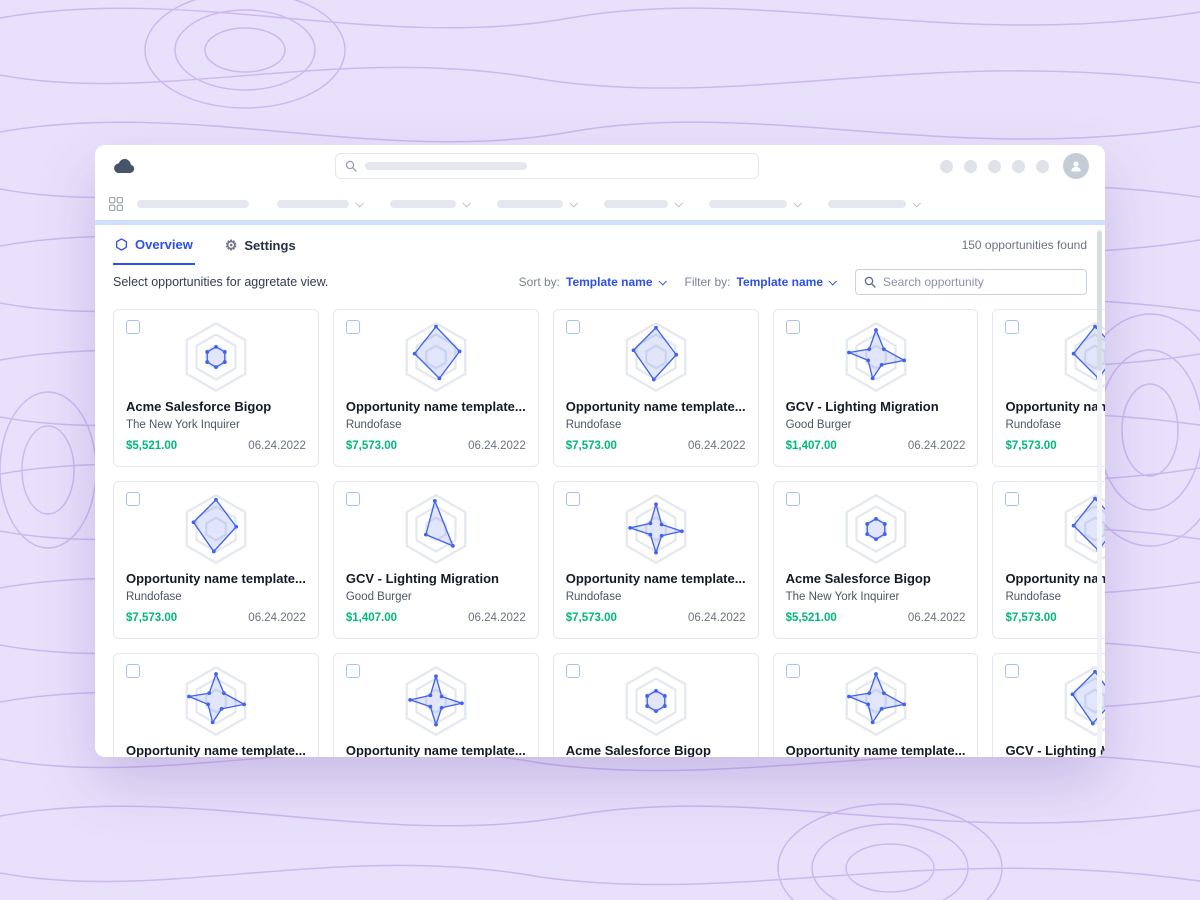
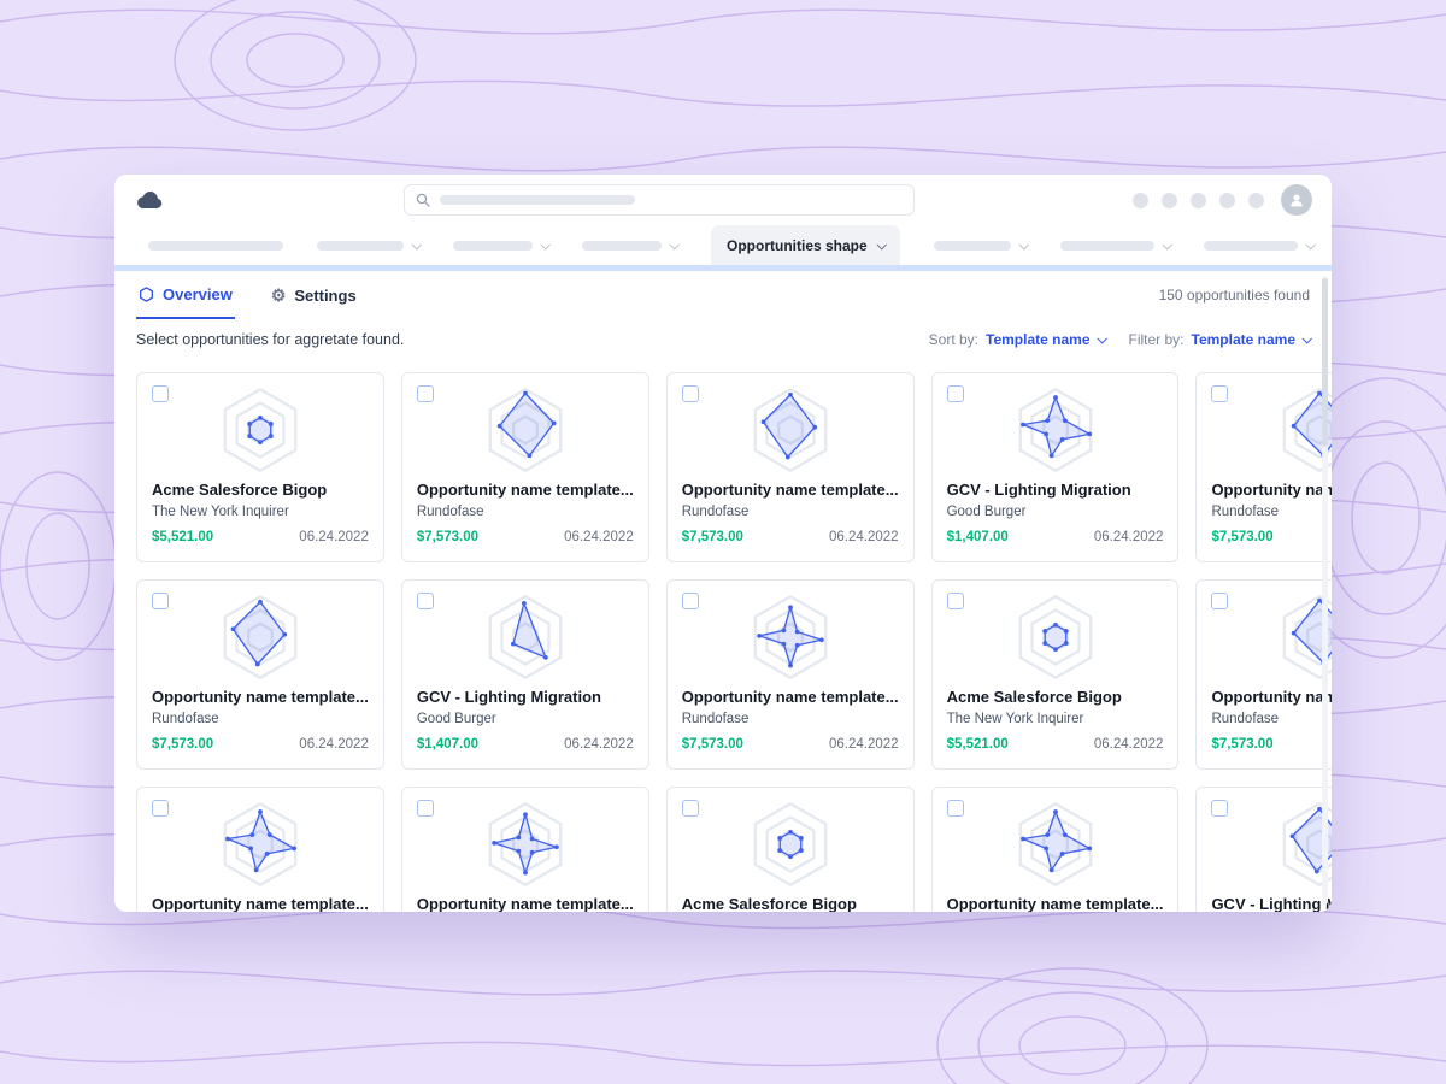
+ Opportunities shape
  Overview
  ⚙
  Settings
  150 opportunities found
- Select opportunities for aggretate view.
+ Select opportunities for aggretate found.
  Sort by:
  Template name
  Filter by:
  Template name
- Search opportunity
  Acme Salesforce Bigop
  The New York Inquirer
  $5,521.00
  06.24.2022
  Opportunity name template...
  Rundofase
  $7,573.00
  06.24.2022
  Opportunity name template...
  Rundofase
  $7,573.00
  06.24.2022
  GCV - Lighting Migration
  Good Burger
  $1,407.00
  06.24.2022
  Rundofase
  $7,573.00
  Opportunity name template...
  Rundofase
  $7,573.00
  06.24.2022
  GCV - Lighting Migration
  Good Burger
  $1,407.00
  06.24.2022
  Opportunity name template...
  Rundofase
  $7,573.00
  06.24.2022
  Acme Salesforce Bigop
  The New York Inquirer
  $5,521.00
  06.24.2022
  Rundofase
  $7,573.00
  Opportunity name template...
  Opportunity name template...
  Acme Salesforce Bigop
  Opportunity name template...
